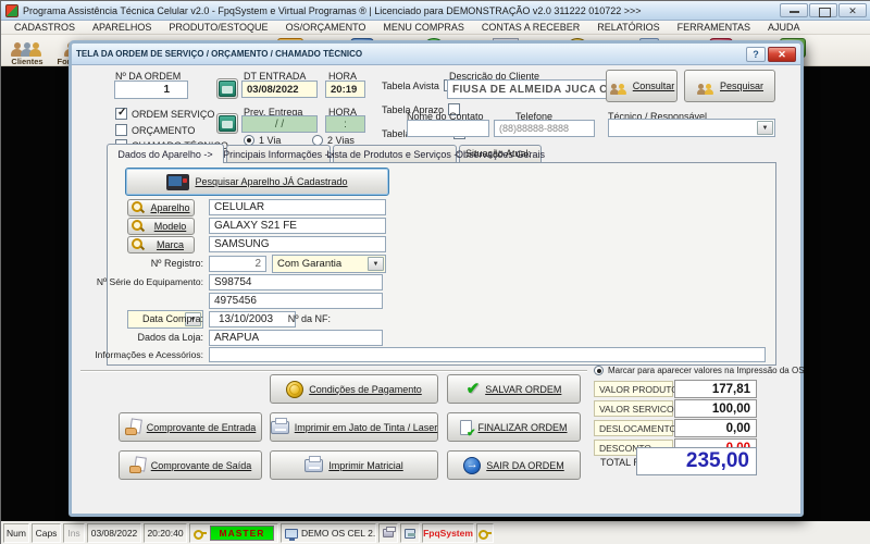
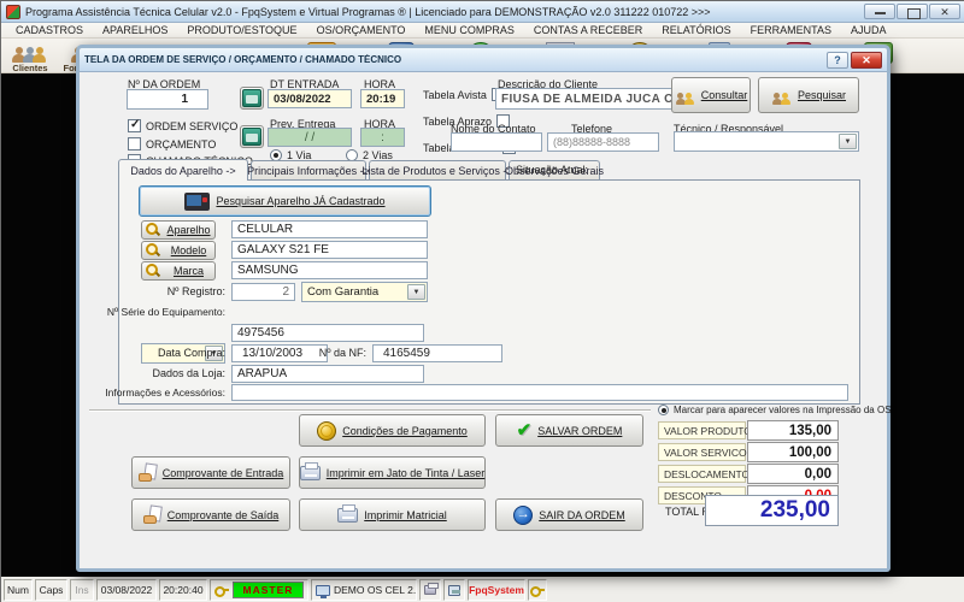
  Programa Assistência Técnica Celular v2.0 - FpqSystem e Virtual Programas ® | Licenciado para DEMONSTRAÇÃO v2.0 311222 010722 >>>
  CADASTROS
  APARELHOS
  PRODUTO/ESTOQUE
  OS/ORÇAMENTO
  MENU COMPRAS
  CONTAS A RECEBER
  RELATÓRIOS
  FERRAMENTAS
  AJUDA
  Clientes
  TELA DA ORDEM DE SERVIÇO / ORÇAMENTO / CHAMADO TÉCNICO
  ?
  ✕
  Nº DA ORDEM
  1
  ORDEM SERVIÇO
  ORÇAMENTO
  DT ENTRADA
  03/08/2022
  HORA
  20:19
  Prev. Entrega
  / /
  HORA
  :
  1 Via
  2 Vias
  Tabela Avista
  Tabela Aprazo
  Descrição do Cliente
  FIUSA DE ALMEIDA JUCA C
  Consultar
  Pesquisar
  Nome do Contato
  Telefone
  (88)88888-8888
  Técnico / Responsável
  Dados do Aparelho ->
  Principais Informações -
  Lista de Produtos e Serviços -
  Observações Gerais
  Situação Atual:
  Pesquisar Aparelho JÁ Cadastrado
  Aparelho
  CELULAR
  Modelo
  GALAXY S21 FE
  Marca
  SAMSUNG
  Nº Registro:
  2
  Com Garantia
  Nº Série do Equipamento:
- S98754
  4975456
  Data Compra:
  13/10/2003
  Nº da NF:
+ 4165459
  Dados da Loja:
  ARAPUA
  Informações e Acessórios:
  Marcar para aparecer valores na Impressão da OS
  VALOR PRODUT
- 177,81
+ 135,00
  VALOR SERVICO
  100,00
  DESLOCAMENTO
  0,00
  TOTAL
  235,00
  Condições de Pagamento
  ✔
  SALVAR ORDEM
  Comprovante de Entrada
  Imprimir em Jato de Tinta / Laser
- FINALIZAR ORDEM
  Comprovante de Saída
  Imprimir Matricial
  →
  SAIR DA ORDEM
  Num
  Caps
  Ins
  03/08/2022
  20:20:40
  MASTER
  DEMO OS CEL 2.
  FpqSystem
